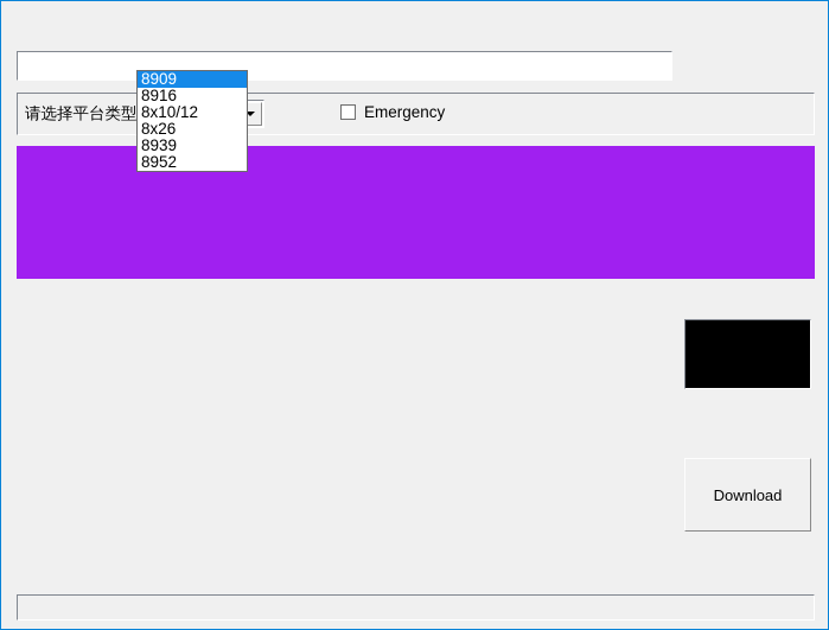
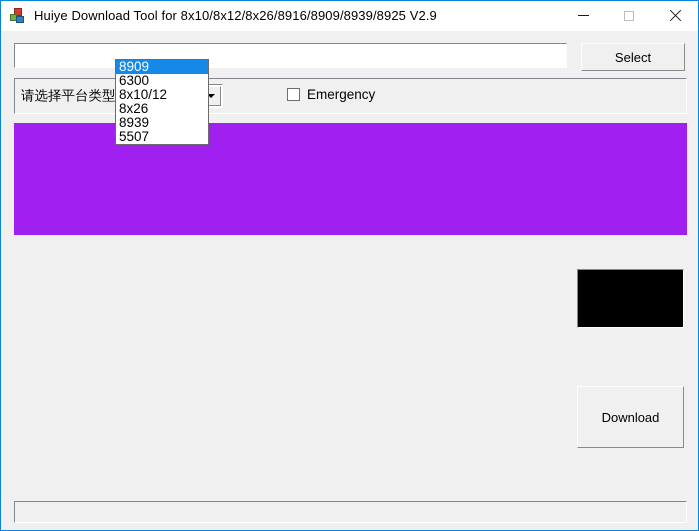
+ Huiye Download Tool for 8x10/8x12/8x26/8916/8909/8939/8925 V2.9
+ Select
  请选择平台类型
  Emergency
  8909
- 8916
+ 6300
  8x10/12
  8x26
  8939
- 8952
+ 5507
  Download
